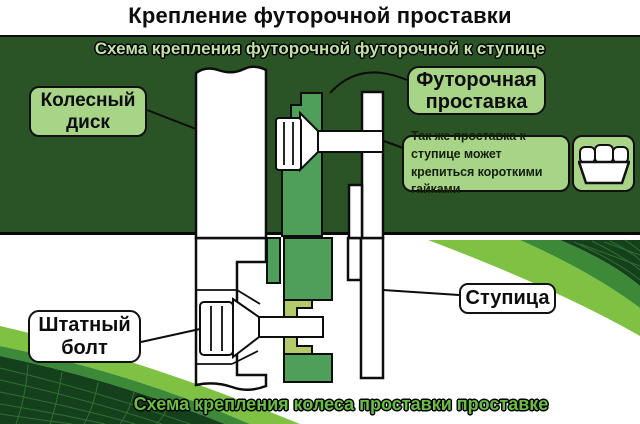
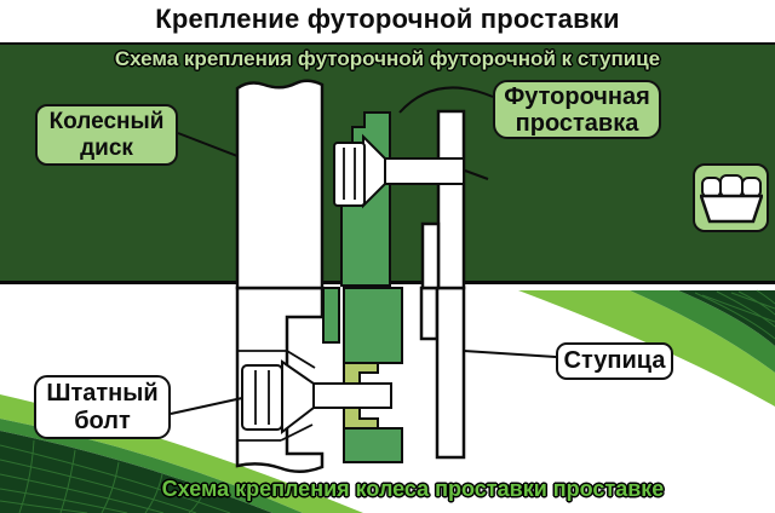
  Крепление футорочной проставки
  Схема крепления футорочной футорочной к ступице
  Колесный диск
  Футорочная проставка
- Так же проставка к ступице может крепиться короткими гайками
  Ступица
  Штатный болт
  Схема крепления колеса проставки проставке
